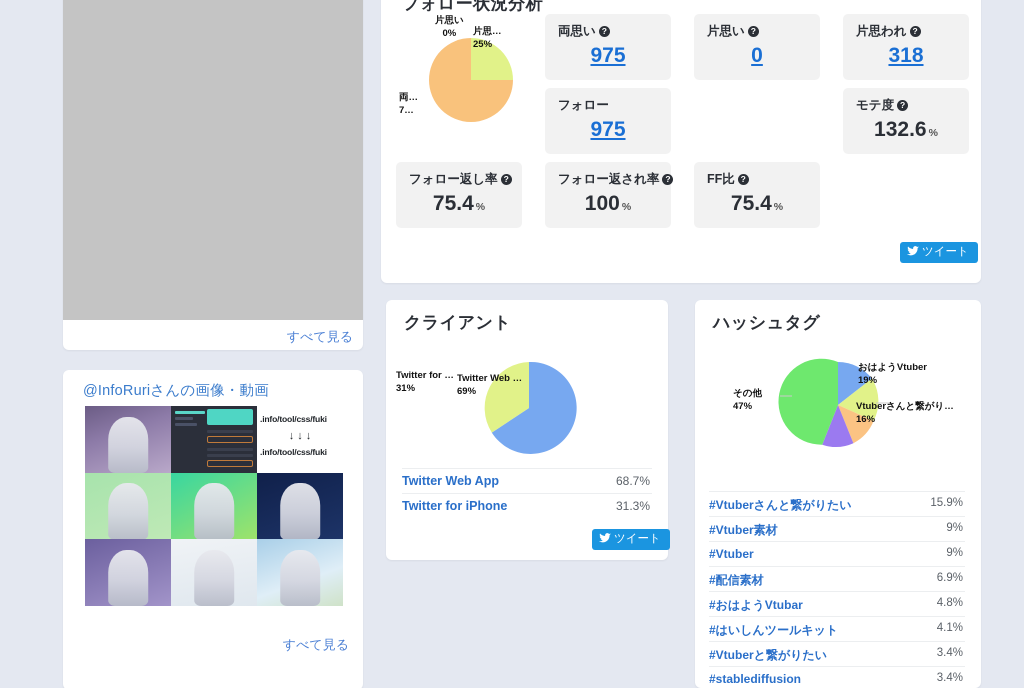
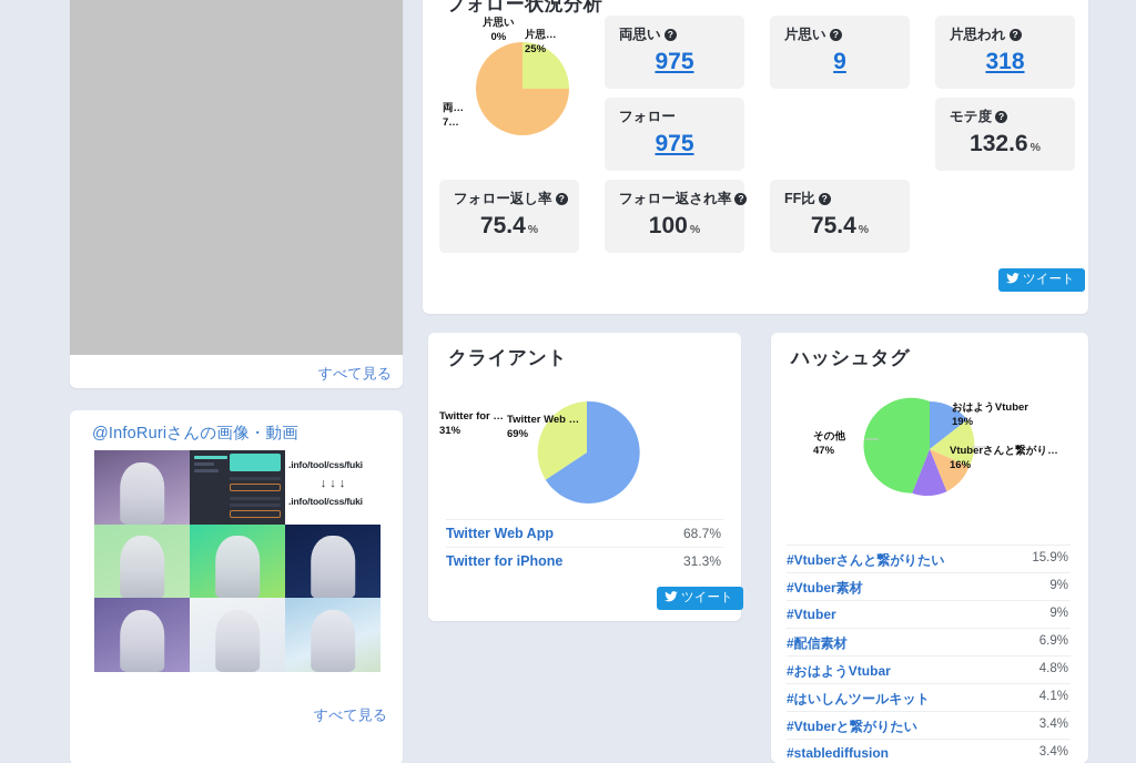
  すべて見る
  @InfoRuriさんの画像・動画
  .info/tool/css/fuki
  ↓ ↓ ↓
  .info/tool/css/fuki
  すべて見る
  フォロー状況分析
  片思い
  0%
  片思…
  25%
  両…
  7…
  両思い ?
  975
  片思い ?
- 0
+ 9
  片思われ ?
  318
  フォロー
  975
  モテ度 ?
  132.6 %
  フォロー返し率 ?
  75.4 %
  フォロー返され率 ?
  100 %
  FF比 ?
  75.4 %
  ツイート
  クライアント
  Twitter Web …
  69%
  Twitter for …
  31%
  Twitter Web App
  68.7%
  Twitter for iPhone
  31.3%
  ツイート
  ハッシュタグ
  おはようVtuber
  19%
  Vtuberさんと繋がり…
  16%
  その他
  47%
  #Vtuberさんと繋がりたい
  15.9%
  #Vtuber素材
  9%
  #Vtuber
  9%
  #配信素材
  6.9%
  #おはようVtubar
  4.8%
  #はいしんツールキット
  4.1%
  #Vtuberと繋がりたい
  3.4%
  #stablediffusion
  3.4%
